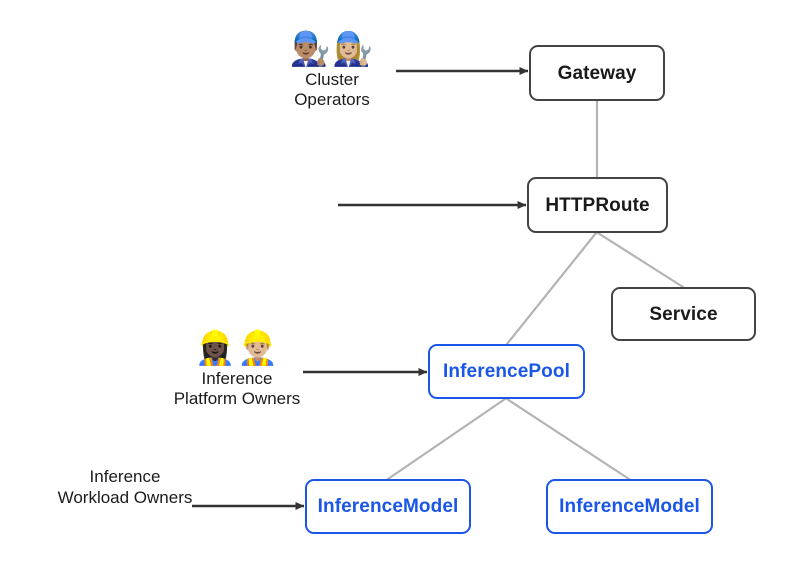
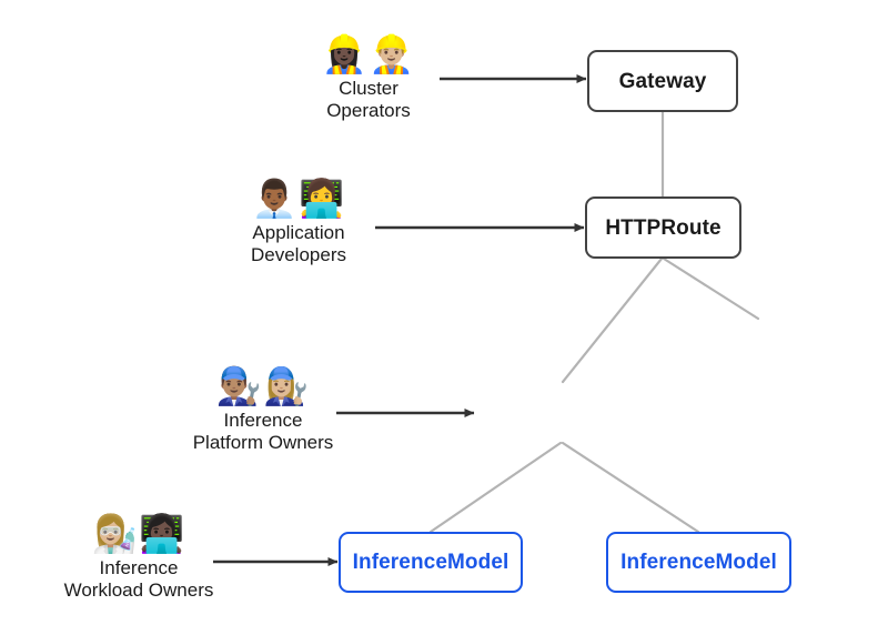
- 👨🏽‍🔧👩🏼‍🔧
+ 👷🏿‍♀️👷🏼‍♂️
  Cluster
  Operators
+ 👨🏾‍💼👩‍💻
+ Application
+ Developers
- 👷🏿‍♀️👷🏼‍♂️
+ 👨🏽‍🔧👩🏼‍🔧
  Inference
  Platform Owners
+ 👩🏼‍🔬👩🏿‍💻
  Inference
  Workload Owners
  Gateway
  HTTPRoute
- Service
- InferencePool
  InferenceModel
  InferenceModel
